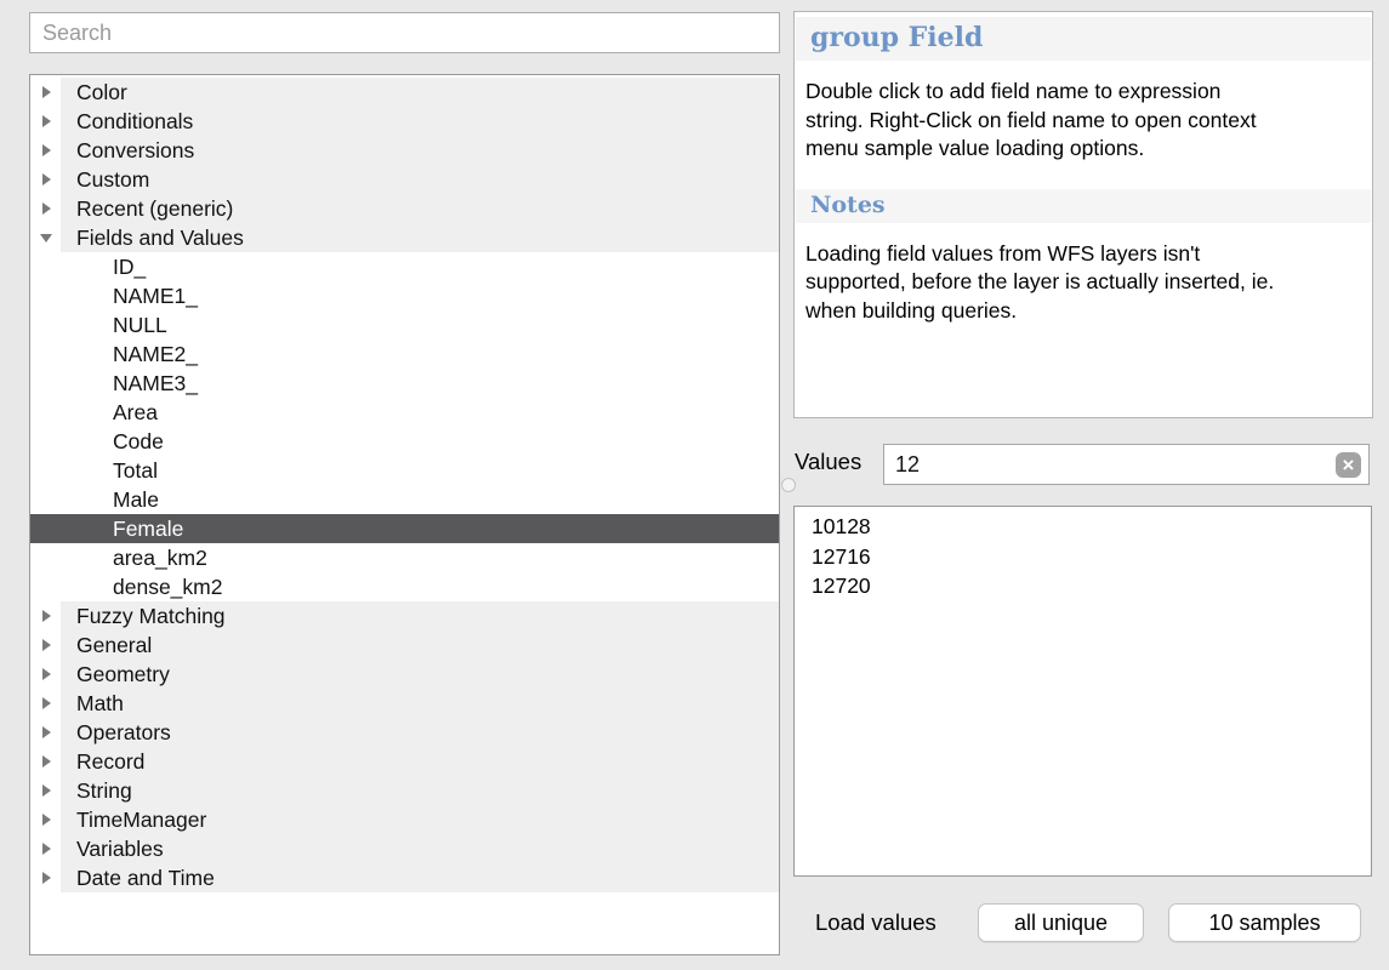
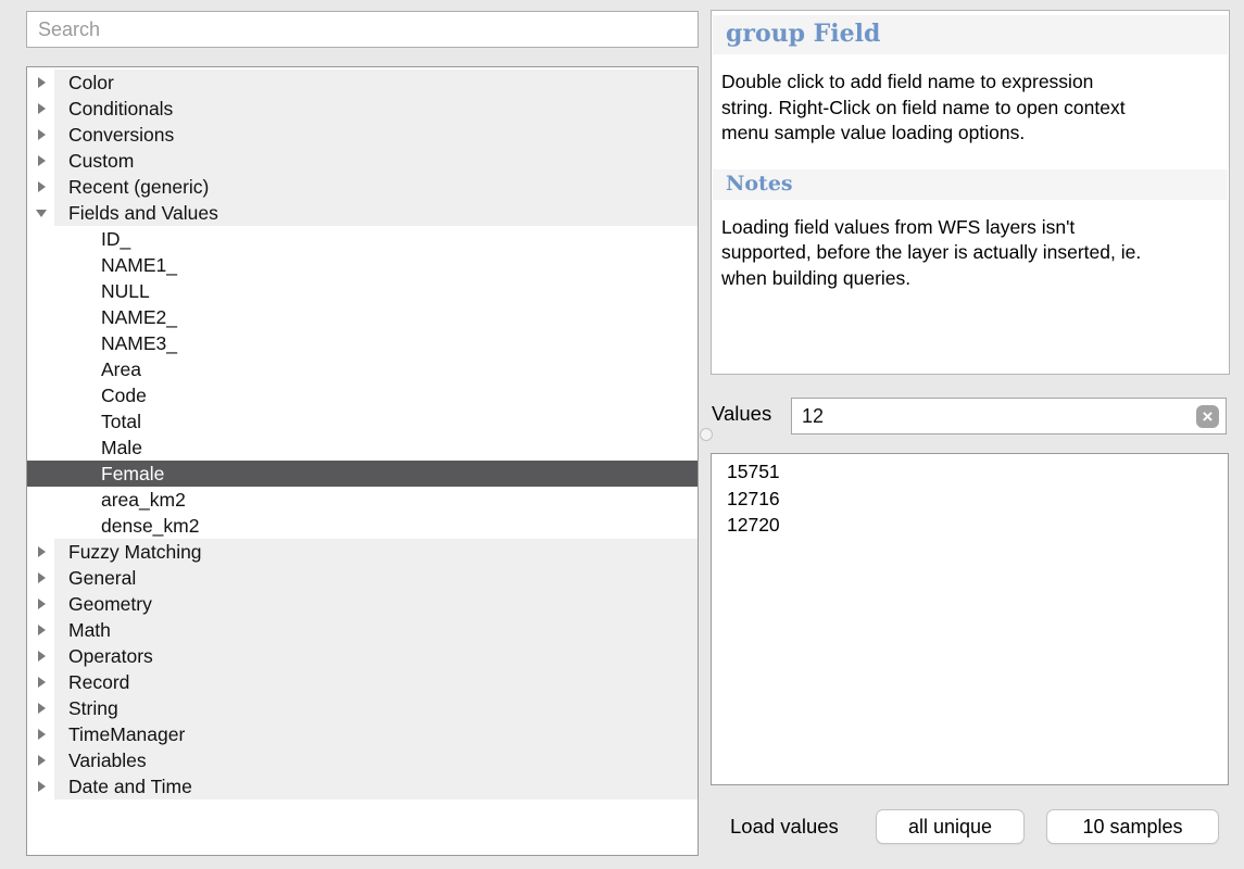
  Search
  Color
  Conditionals
  Conversions
  Custom
  Recent (generic)
  Fields and Values
  ID_
  NAME1_
  NULL
  NAME2_
  NAME3_
  Area
  Code
  Total
  Male
  Female
  area_km2
  dense_km2
  Fuzzy Matching
  General
  Geometry
  Math
  Operators
  Record
  String
  TimeManager
  Variables
  Date and Time
  group Field
  Double click to add field name to expression
  string. Right-Click on field name to open context
  menu sample value loading options.
  Notes
  Loading field values from WFS layers isn't
  supported, before the layer is actually inserted, ie.
  when building queries.
  Values
  12
  ×
- 10128
+ 15751
  12716
  12720
  Load values
  all unique
  10 samples
